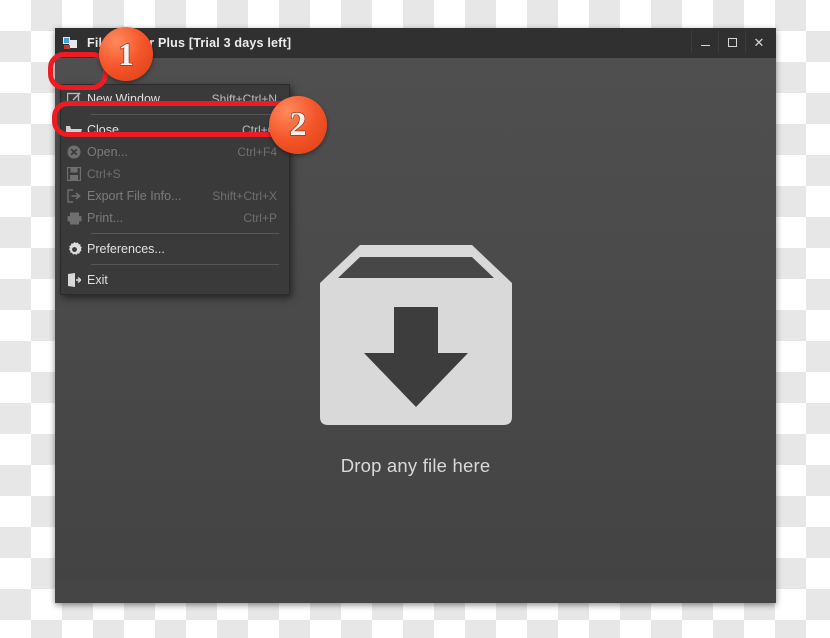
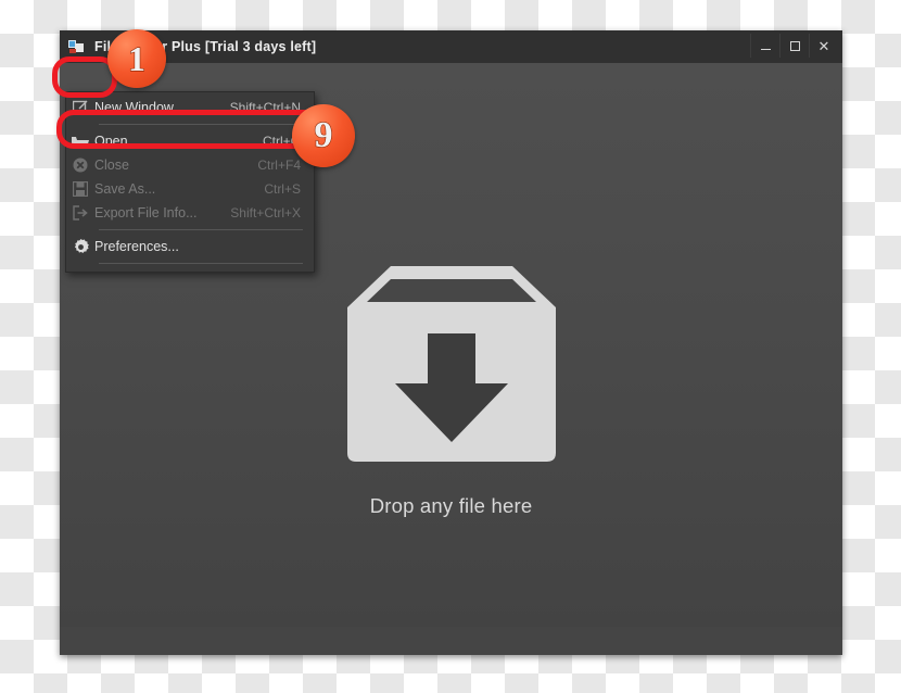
  Fir Plus [Trial 3 days left]
  ✕
  Drop any file here
  New Window
  Shift+Ctrl+N
- Close
+ Open...
  Ctrl+
- Open...
+ Close
  Ctrl+F4
+ Save As...
  Ctrl+S
  Export File Info...
  Shift+Ctrl+X
- Print...
- Ctrl+P
  Preferences...
- Exit
  1
- 2
+ 9
